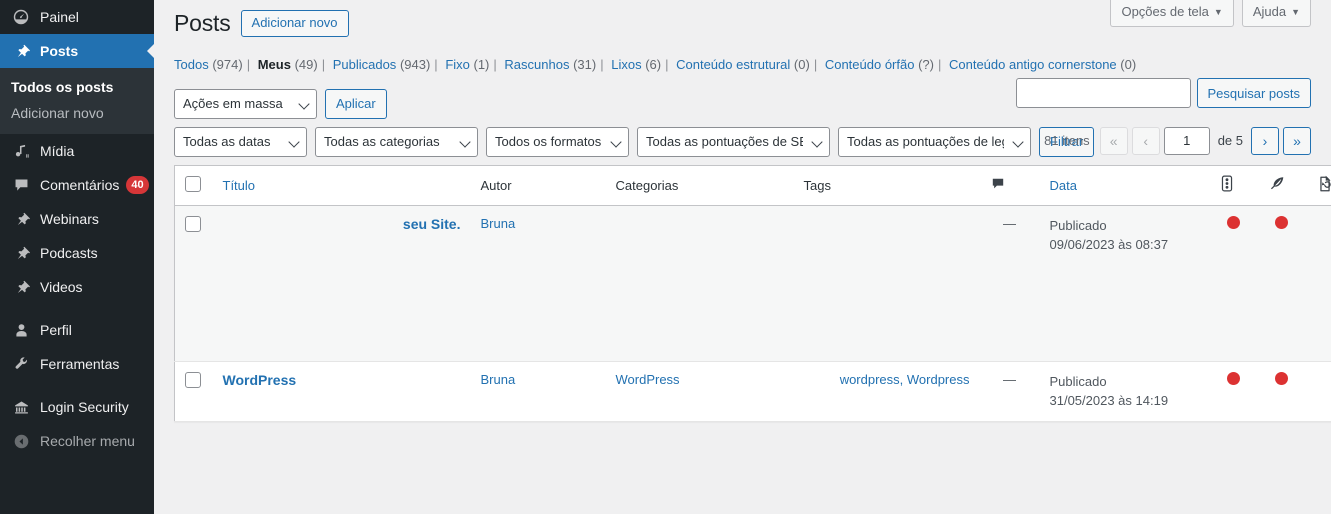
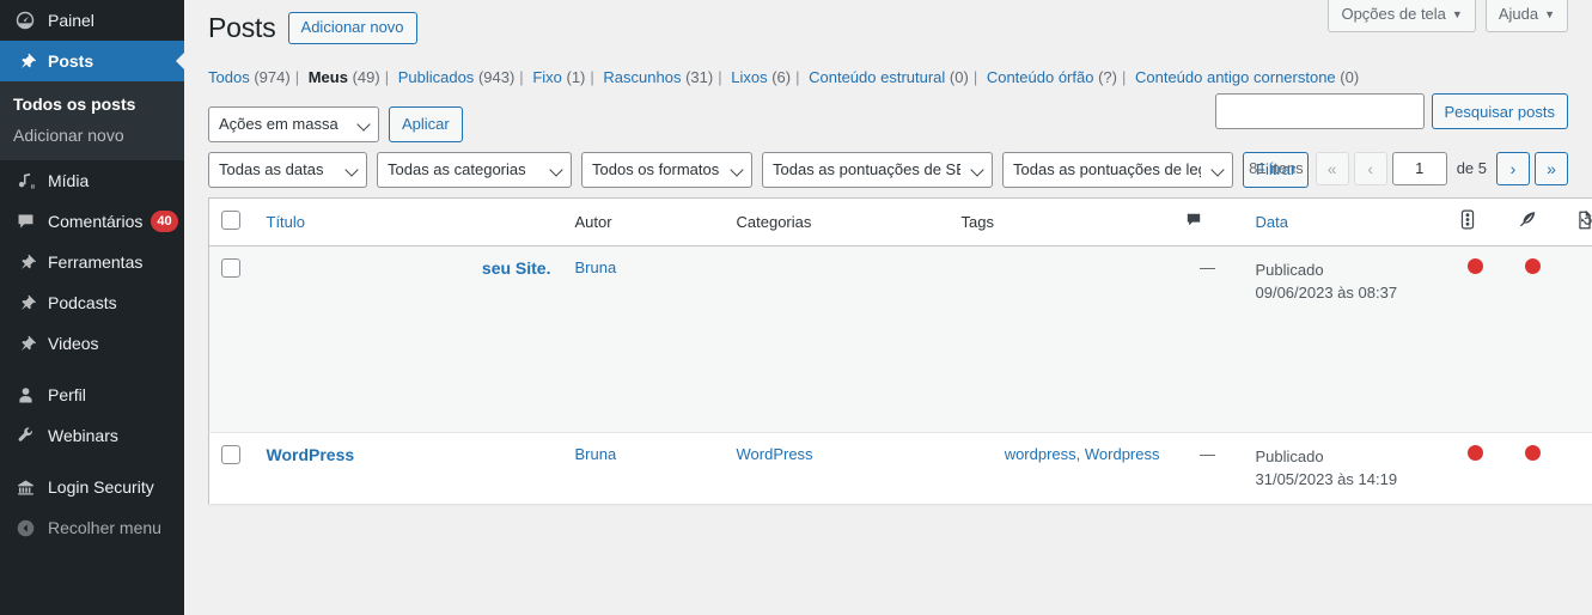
  Painel
  Posts
  Todos os posts
  Adicionar novo
  Mídia
  Comentários
  40
- Webinars
+ Ferramentas
  Podcasts
  Videos
  Perfil
- Ferramentas
+ Webinars
  Login Security
  Recolher menu
  Opções de tela ▼
  Ajuda ▼
  Posts
  Adicionar novo
  Todos (974) | Meus (49) | Publicados (943) | Fixo (1) | Rascunhos (31) | Lixos (6) | Conteúdo estrutural (0) | Conteúdo órfão (?) | Conteúdo antigo cornerstone (0)
  Pesquisar posts
  Ações em massa
  Aplicar
  Todas as datas
  Todas as categorias
  Todos os formatos
  Todas as pontuações de S
  Todas as pontuações de le
  Filtrar
  81 itens
  «
  ‹
  1
  de 5
  ›
  »
  	Título	Autor	Categorias	Tags		Data
  	seu Site.	Bruna			—	Publicado 09/06/2023 às 08:37
  	WordPress	Bruna	WordPress	wordpress, Wordpress	—	Publicado 31/05/2023 às 14:19
